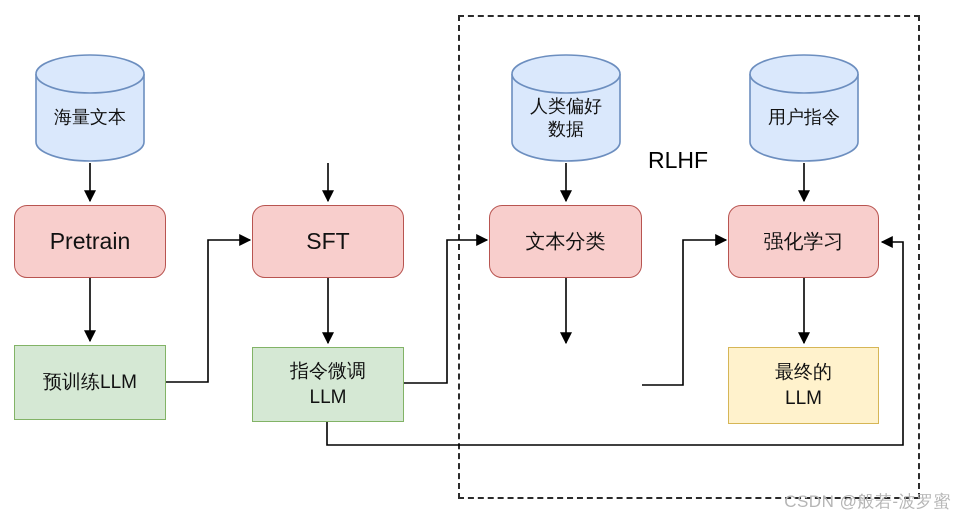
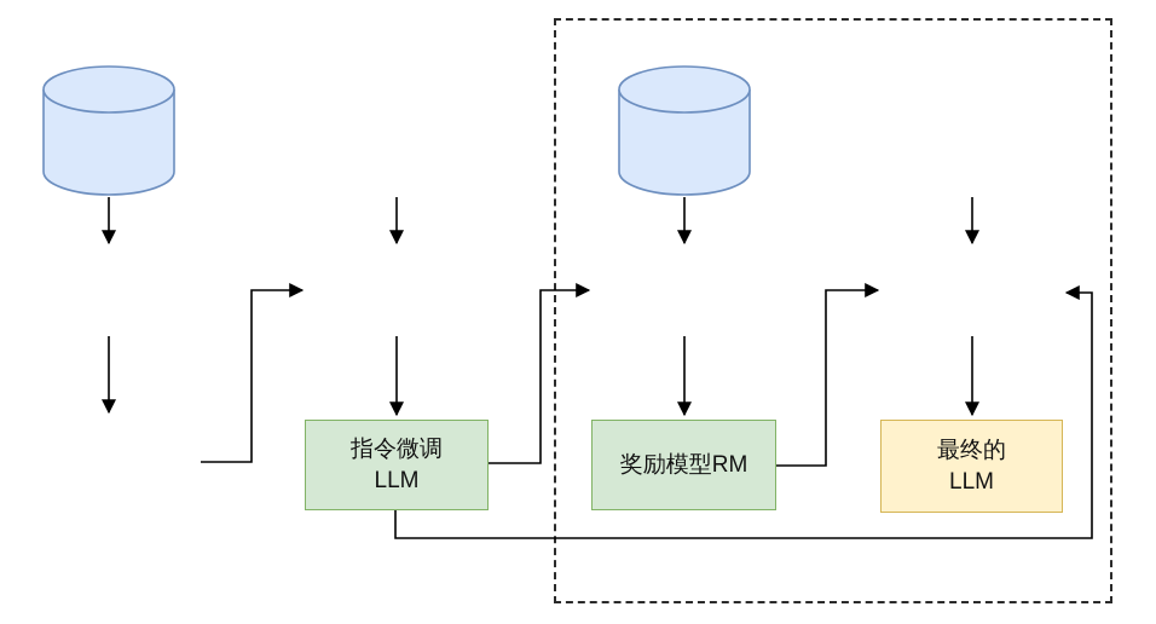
- RLHF
- 海量文本
- 人类偏好
- 数据
- 用户指令
- Pretrain
- SFT
- 文本分类
- 强化学习
- 预训练LLM
  指令微调
  LLM
+ 奖励模型RM
  最终的
  LLM
- CSDN @般若-波罗蜜
